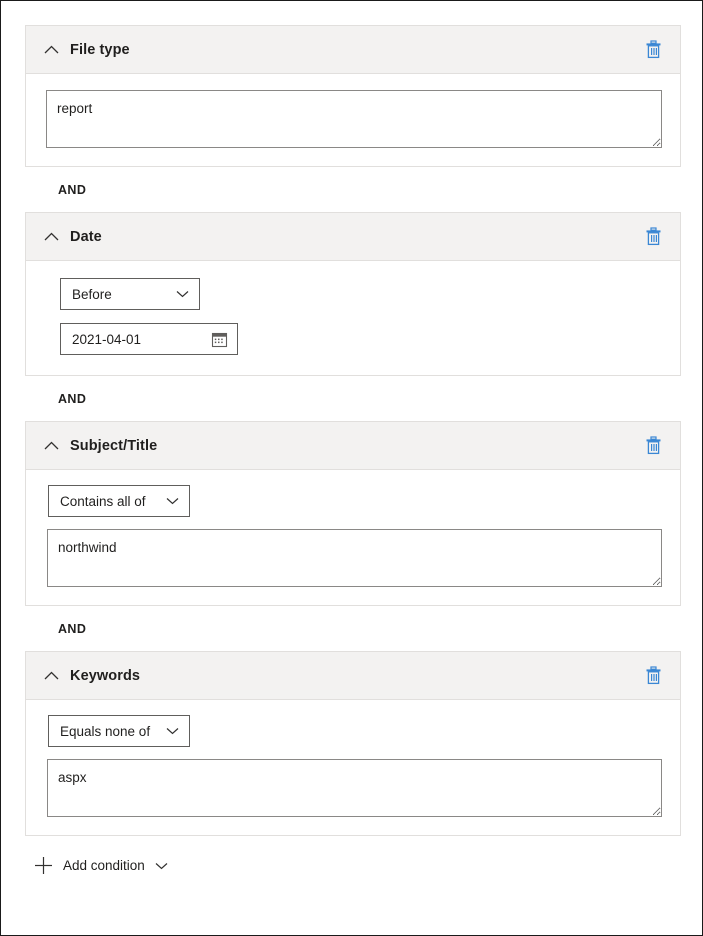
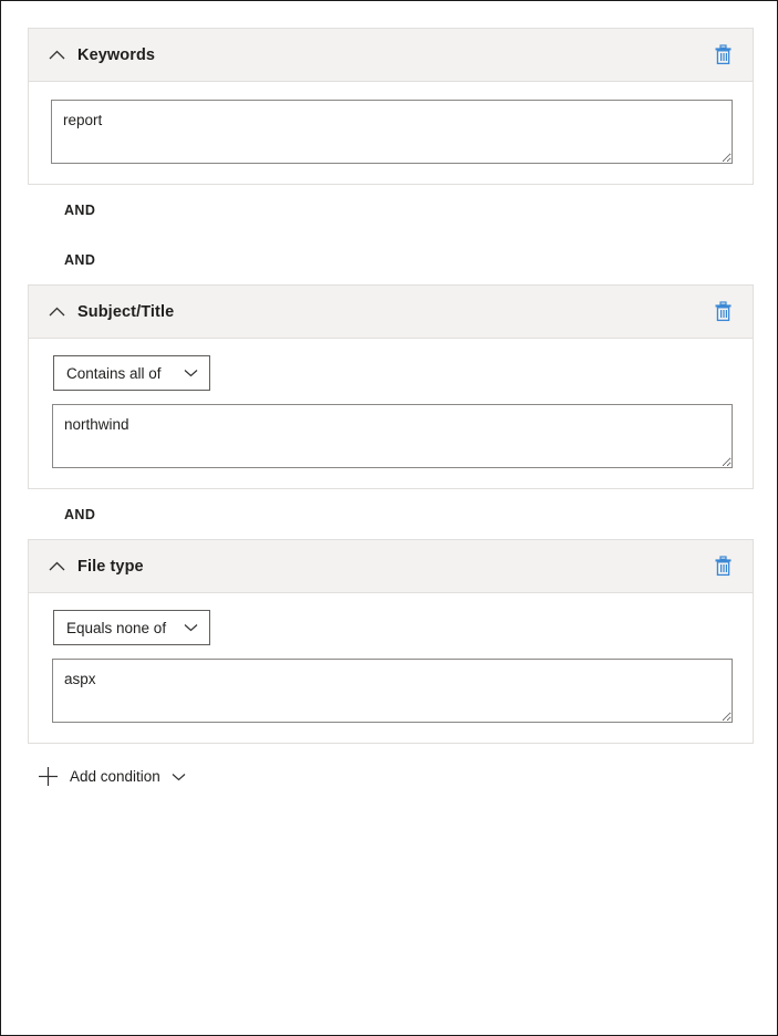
- File type
+ Keywords
  report
  AND
- Date
- Before
- 2021-04-01
  AND
  Subject/Title
  Contains all of
  northwind
  AND
- Keywords
+ File type
  Equals none of
  aspx
  Add condition
